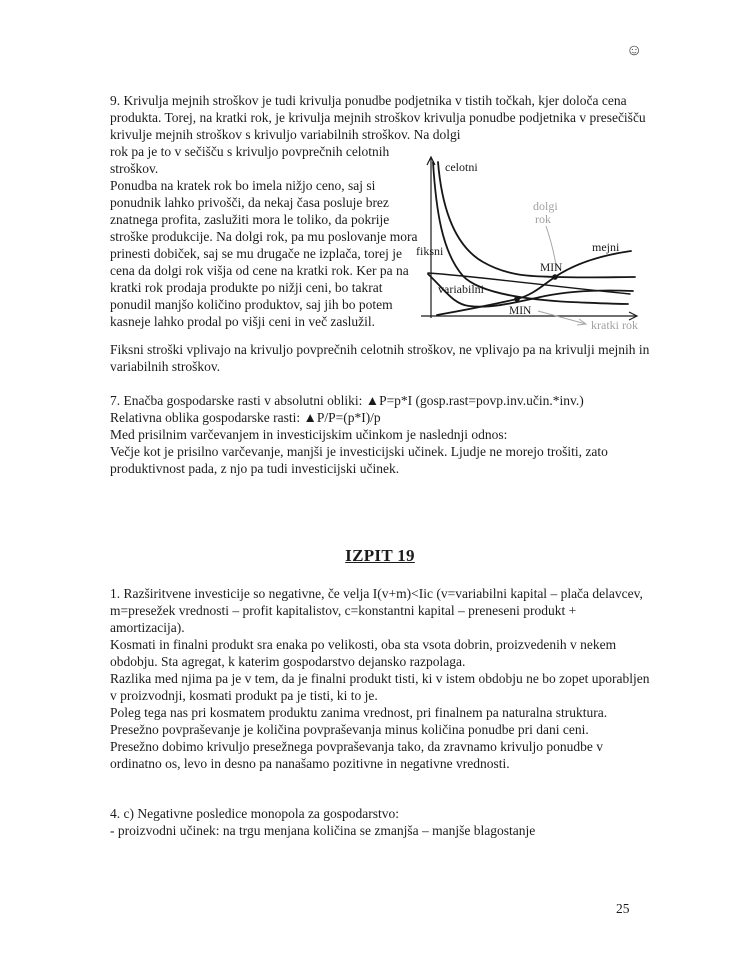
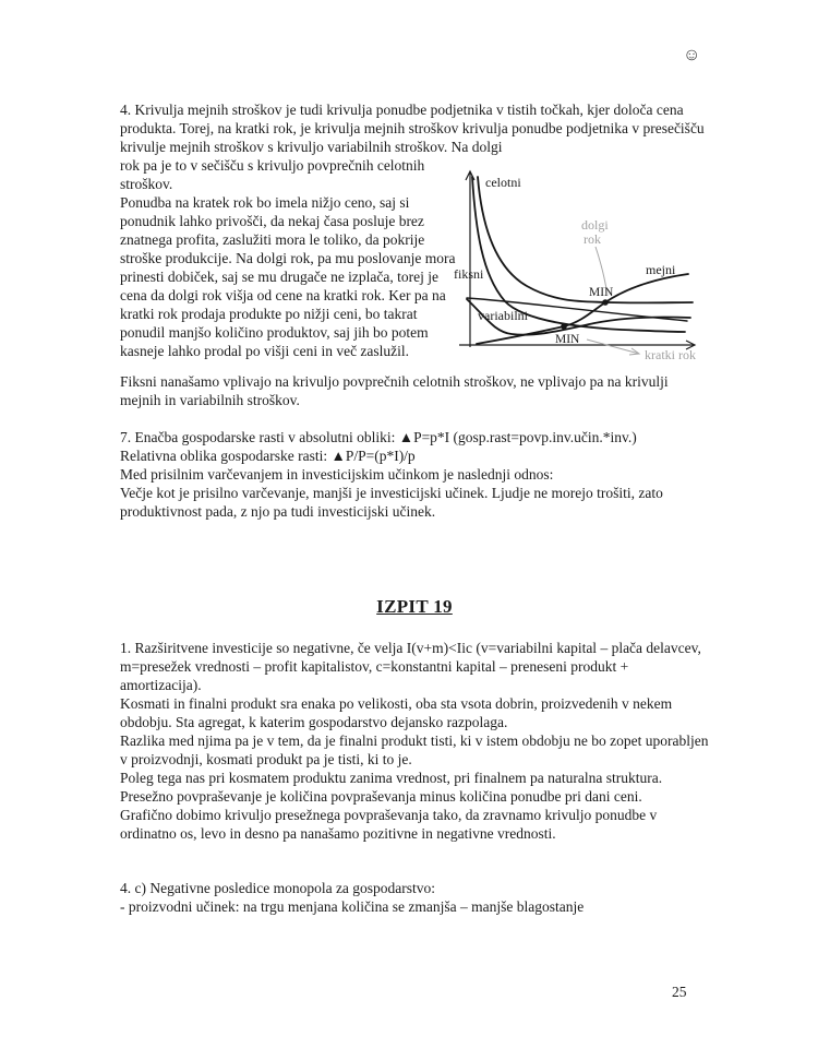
  ☺
- 9. Krivulja mejnih stroškov je tudi krivulja ponudbe podjetnika v tistih točkah, kjer določa cena produkta. Torej, na kratki rok, je krivulja mejnih stroškov krivulja ponudbe podjetnika v presečišču krivulje mejnih stroškov s krivuljo variabilnih stroškov. Na dolgi
+ 4. Krivulja mejnih stroškov je tudi krivulja ponudbe podjetnika v tistih točkah, kjer določa cena produkta. Torej, na kratki rok, je krivulja mejnih stroškov krivulja ponudbe podjetnika v presečišču krivulje mejnih stroškov s krivuljo variabilnih stroškov. Na dolgi
  rok pa je to v sečišču s krivuljo povprečnih celotnih stroškov.
  Ponudba na kratek rok bo imela nižjo ceno, saj si ponudnik lahko privošči, da nekaj časa posluje brez znatnega profita, zaslužiti mora le toliko, da pokrije stroške produkcije. Na dolgi rok, pa mu poslovanje mora prinesti dobiček, saj se mu drugače ne izplača, torej je cena da dolgi rok višja od cene na kratki rok. Ker pa na kratki rok prodaja produkte po nižji ceni, bo takrat ponudil manjšo količino produktov, saj jih bo potem kasneje lahko prodal po višji ceni in več zaslužil.
  celotni
  fiksni
  variabilni
  mejni
  MIN
  MIN
  dolgi
  rok
  kratki rok
- Fiksni stroški vplivajo na krivuljo povprečnih celotnih stroškov, ne vplivajo pa na krivulji mejnih in variabilnih stroškov.
+ Fiksni nanašamo vplivajo na krivuljo povprečnih celotnih stroškov, ne vplivajo pa na krivulji mejnih in variabilnih stroškov.
  7. Enačba gospodarske rasti v absolutni obliki: ▲P=p*I (gosp.rast=povp.inv.učin.*inv.)
  Relativna oblika gospodarske rasti: ▲P/P=(p*I)/p
  Med prisilnim varčevanjem in investicijskim učinkom je naslednji odnos:
  Večje kot je prisilno varčevanje, manjši je investicijski učinek. Ljudje ne morejo trošiti, zato produktivnost pada, z njo pa tudi investicijski učinek.
  IZPIT 19
  1. Razširitvene investicije so negativne, če velja I(v+m)<Iic (v=variabilni kapital – plača delavcev, m=presežek vrednosti – profit kapitalistov, c=konstantni kapital – preneseni produkt + amortizacija).
  Kosmati in finalni produkt sra enaka po velikosti, oba sta vsota dobrin, proizvedenih v nekem obdobju. Sta agregat, k katerim gospodarstvo dejansko razpolaga.
  Razlika med njima pa je v tem, da je finalni produkt tisti, ki v istem obdobju ne bo zopet uporabljen v proizvodnji, kosmati produkt pa je tisti, ki to je.
  Poleg tega nas pri kosmatem produktu zanima vrednost, pri finalnem pa naturalna struktura.
  Presežno povpraševanje je količina povpraševanja minus količina ponudbe pri dani ceni.
- Presežno dobimo krivuljo presežnega povpraševanja tako, da zravnamo krivuljo ponudbe v ordinatno os, levo in desno pa nanašamo pozitivne in negativne vrednosti.
+ Grafično dobimo krivuljo presežnega povpraševanja tako, da zravnamo krivuljo ponudbe v ordinatno os, levo in desno pa nanašamo pozitivne in negativne vrednosti.
  4. c) Negativne posledice monopola za gospodarstvo:
  - proizvodni učinek: na trgu menjana količina se zmanjša – manjše blagostanje
  25
